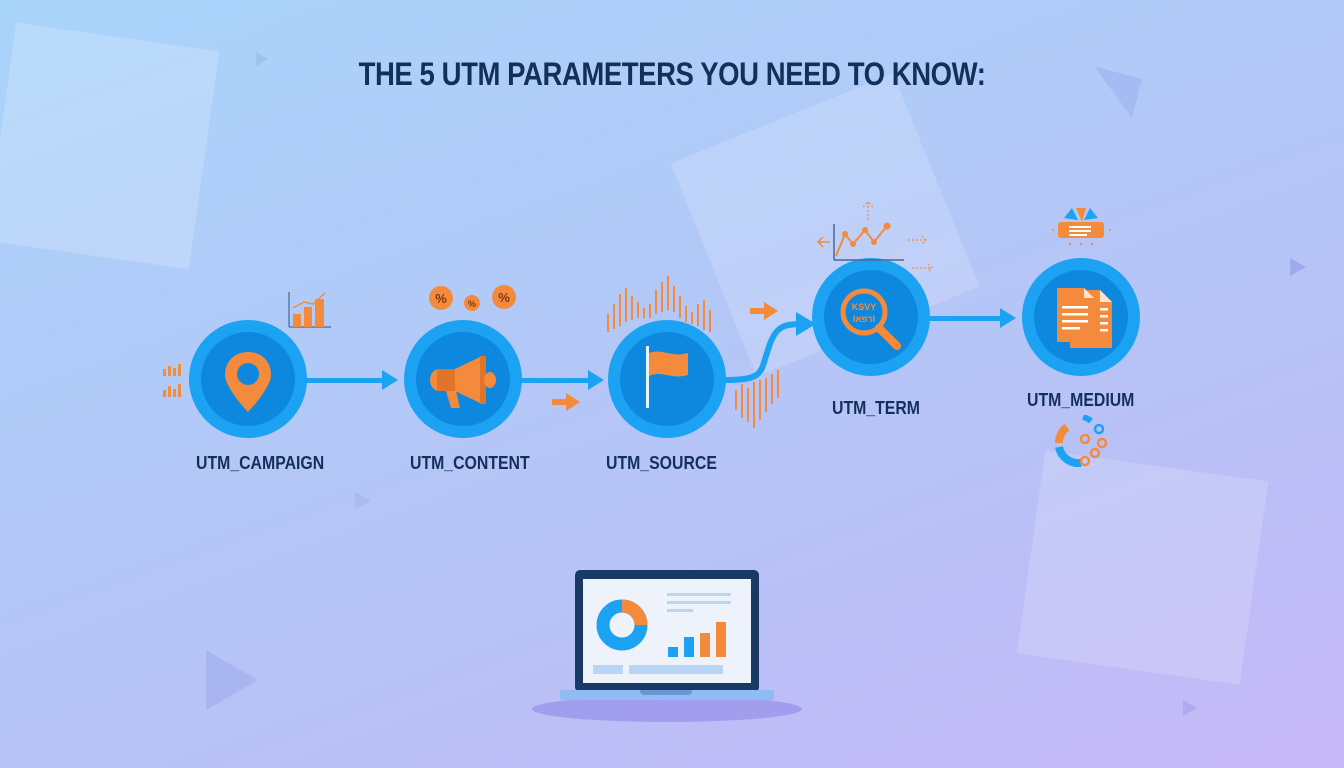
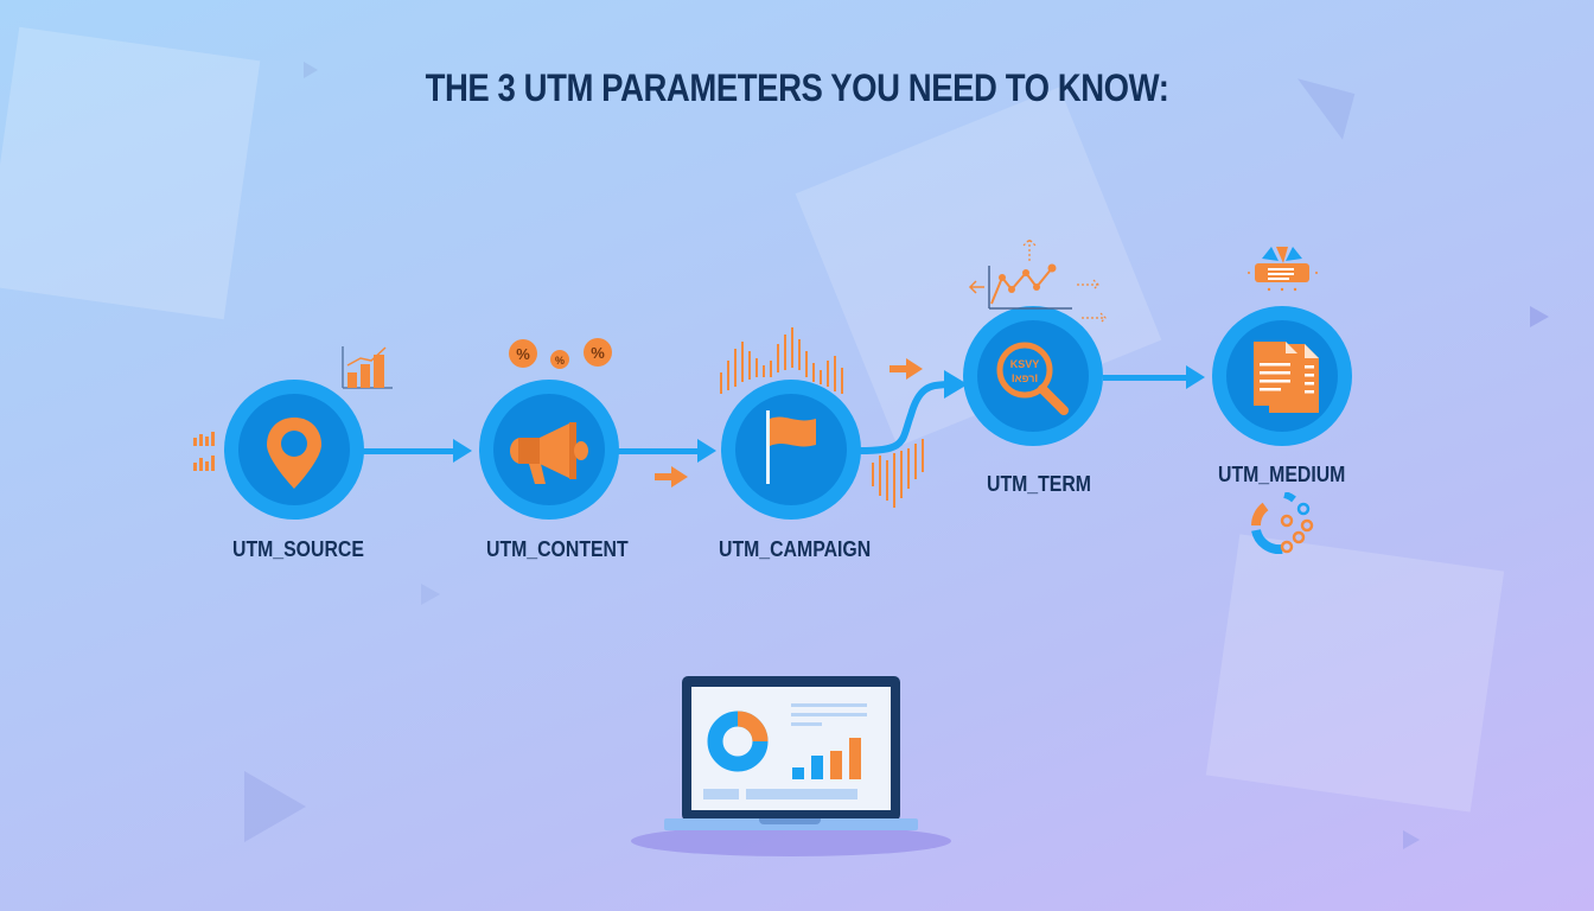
- THE 5 UTM PARAMETERS YOU NEED TO KNOW:
+ THE 3 UTM PARAMETERS YOU NEED TO KNOW:
- UTM_CAMPAIGN
+ UTM_SOURCE
  UTM_CONTENT
  %
  %
  %
- UTM_SOURCE
+ UTM_CAMPAIGN
  KSVY
  ӀרפאI
  UTM_TERM
  UTM_MEDIUM
